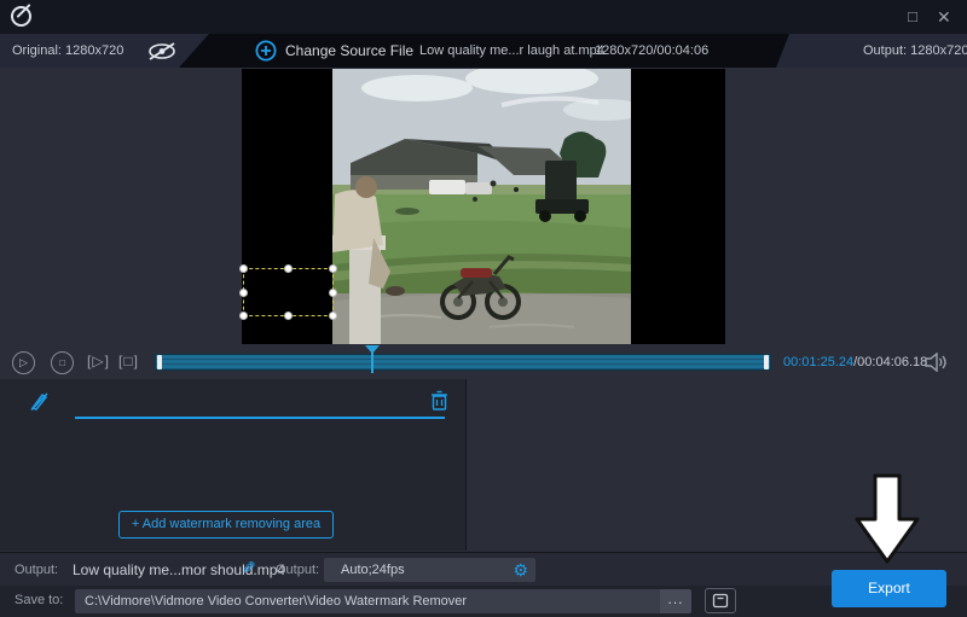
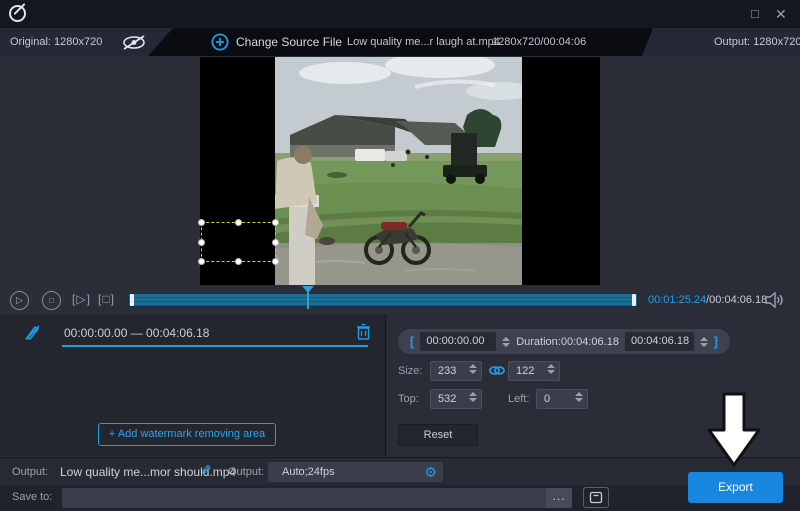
  □
  ✕
  Original: 1280x720
  Change Source File
  Low quality me...r laugh at.mp4
  1280x720/00:04:06
  Output: 1280x720
  ▷
  □
  [▷]
  [□]
  00:01:25.24/00:04:06.18
+ 00:00:00.00 — 00:04:06.18
  + Add watermark removing area
+ [
+ 00:00:00.00
+ Duration:00:04:06.18
+ 00:04:06.18
+ ]
+ Size:
+ 233
+ 122
+ Top:
+ 532
+ Left:
+ 0
+ Reset
  Output:
  Low quality me...mor should.mp4
  Output:
  Auto;24fps
  ⚙
  Export
  Save to:
- C:\Vidmore\Vidmore Video Converter\Video Watermark Remover
  ...
